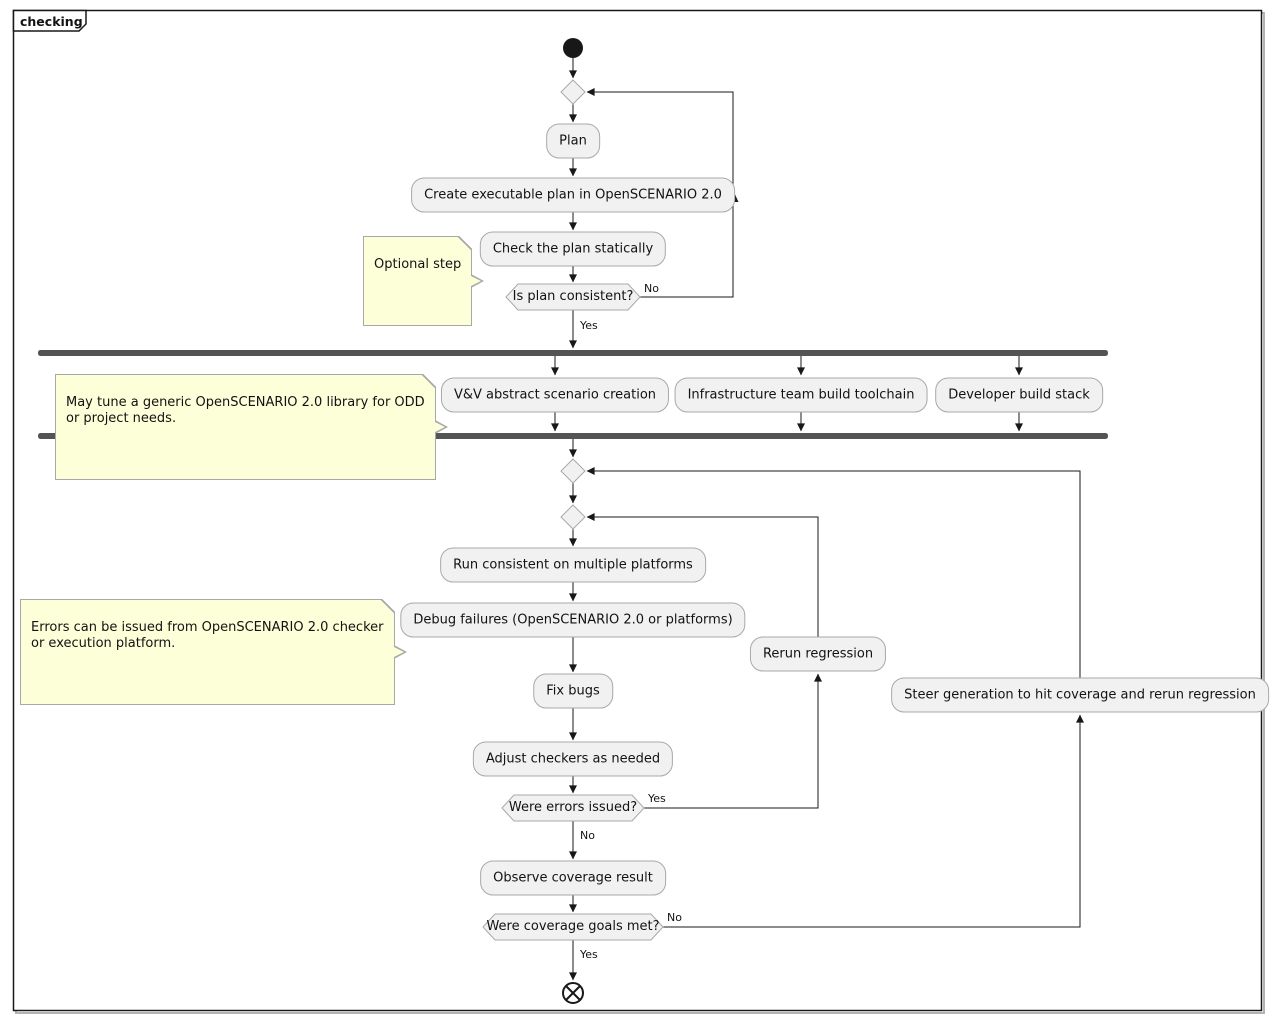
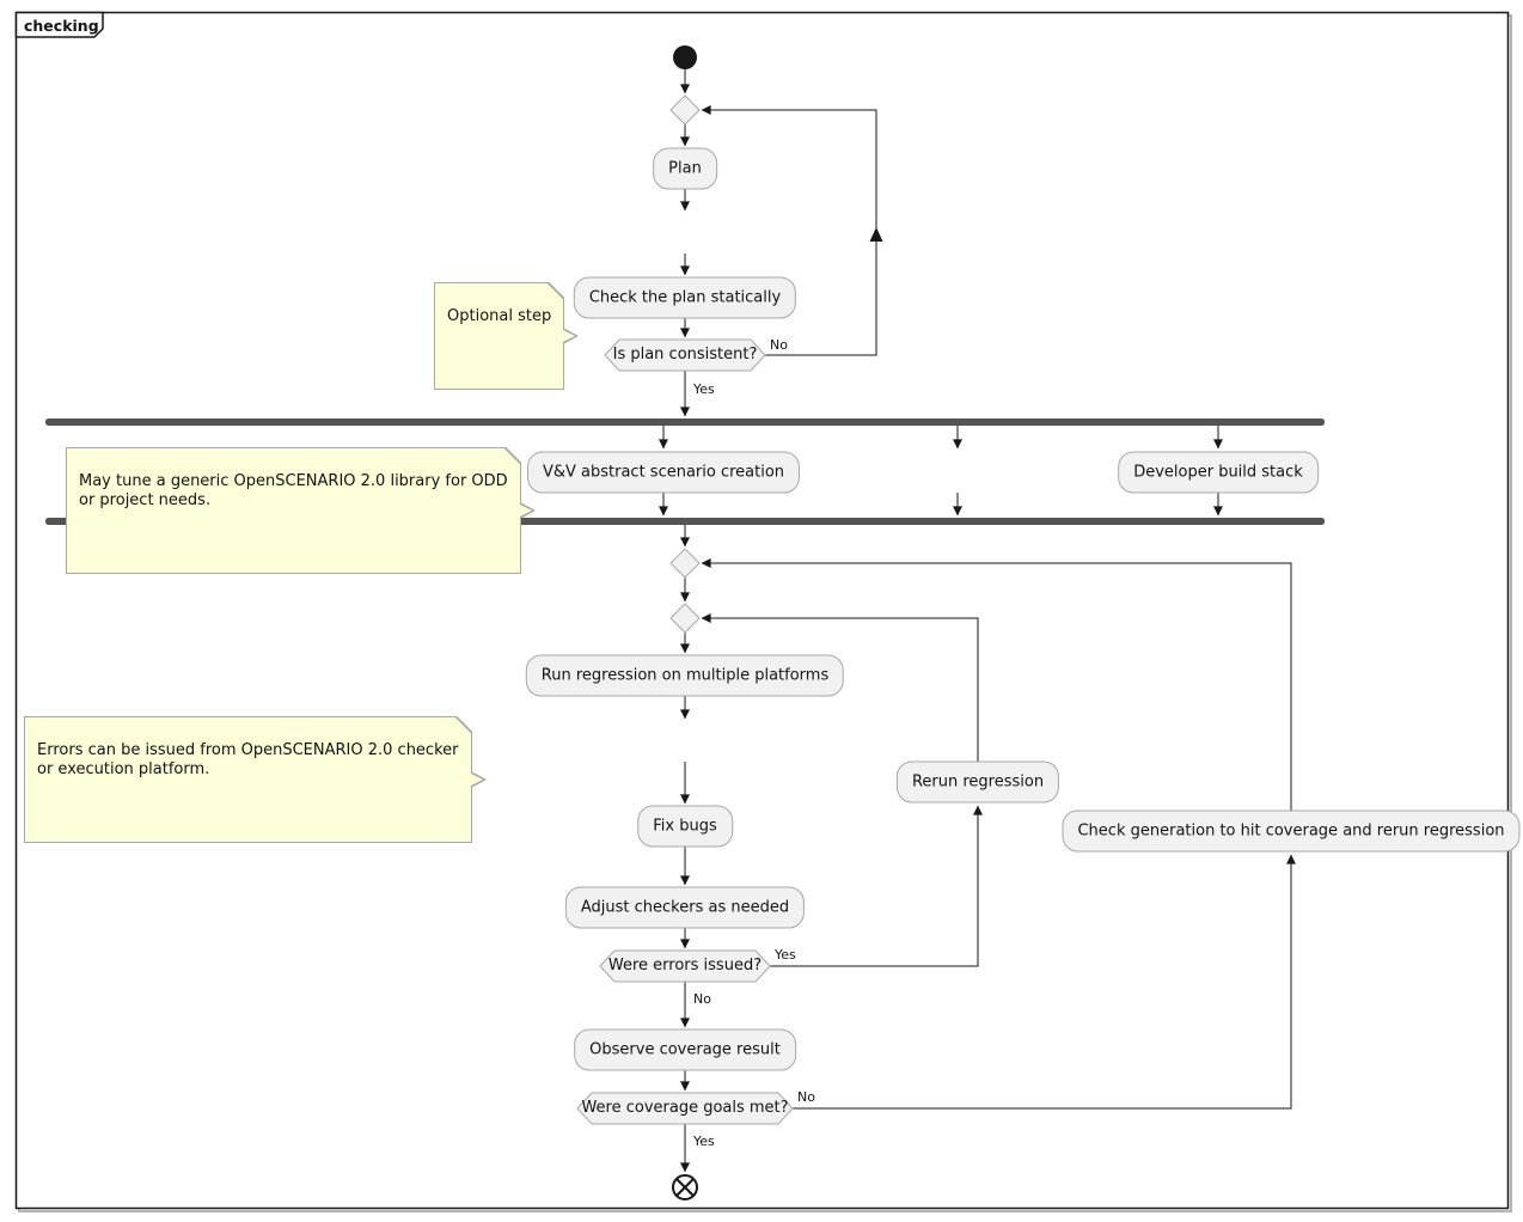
  checking
  Plan
- Create executable plan in OpenSCENARIO 2.0
  Check the plan statically
  V&V abstract scenario creation
- Infrastructure team build toolchain
  Developer build stack
- Run consistent on multiple platforms
+ Run regression on multiple platforms
- Debug failures (OpenSCENARIO 2.0 or platforms)
  Fix bugs
  Adjust checkers as needed
  Rerun regression
  Observe coverage result
- Steer generation to hit coverage and rerun regression
+ Check generation to hit coverage and rerun regression
  Is plan consistent?
  Were errors issued?
  Were coverage goals met?
  No
  Yes
  Yes
  No
  No
  Yes
  Optional step
  May tune a generic OpenSCENARIO 2.0 library for ODD
  or project needs.
  Errors can be issued from OpenSCENARIO 2.0 checker
  or execution platform.
